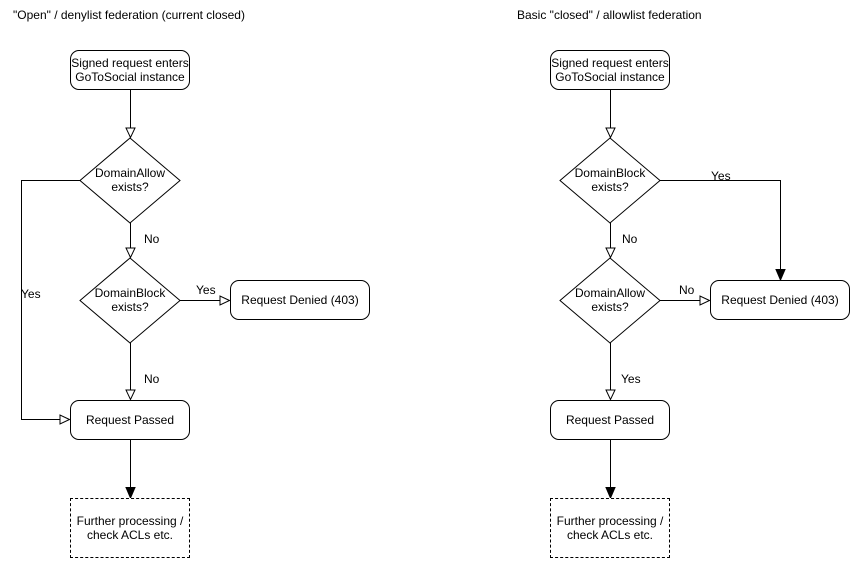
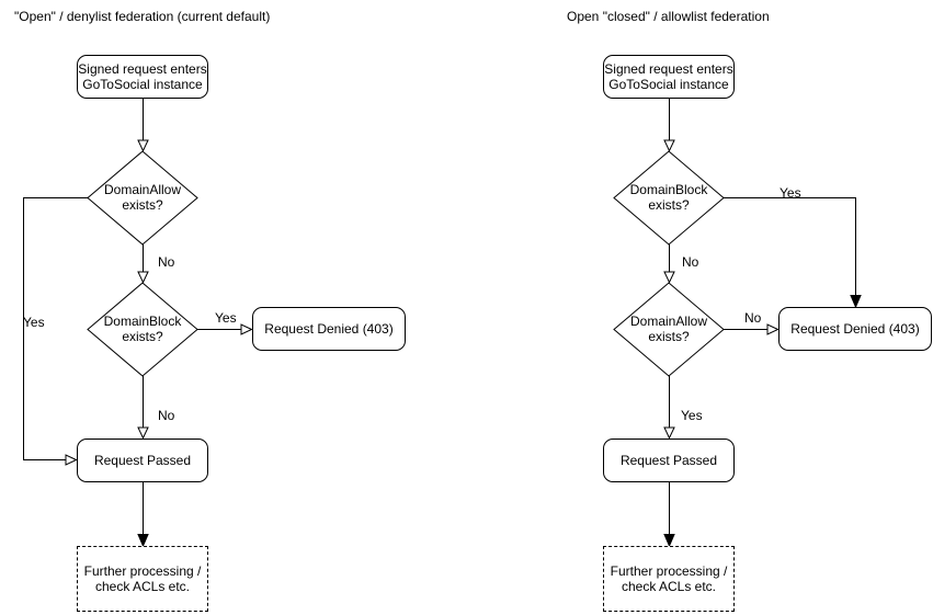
- "Open" / denylist federation (current closed)
+ "Open" / denylist federation (current default)
  Signed request enters
  GoToSocial instance
  DomainAllow
  exists?
  DomainBlock
  exists?
  Request Denied (403)
  Request Passed
  Further processing /
  check ACLs etc.
  Yes
  No
  Yes
  No
- Basic "closed" / allowlist federation
+ Open "closed" / allowlist federation
  Signed request enters
  GoToSocial instance
  DomainBlock
  exists?
  DomainAllow
  exists?
  Request Denied (403)
  Request Passed
  Further processing /
  check ACLs etc.
  Yes
  No
  No
  Yes
